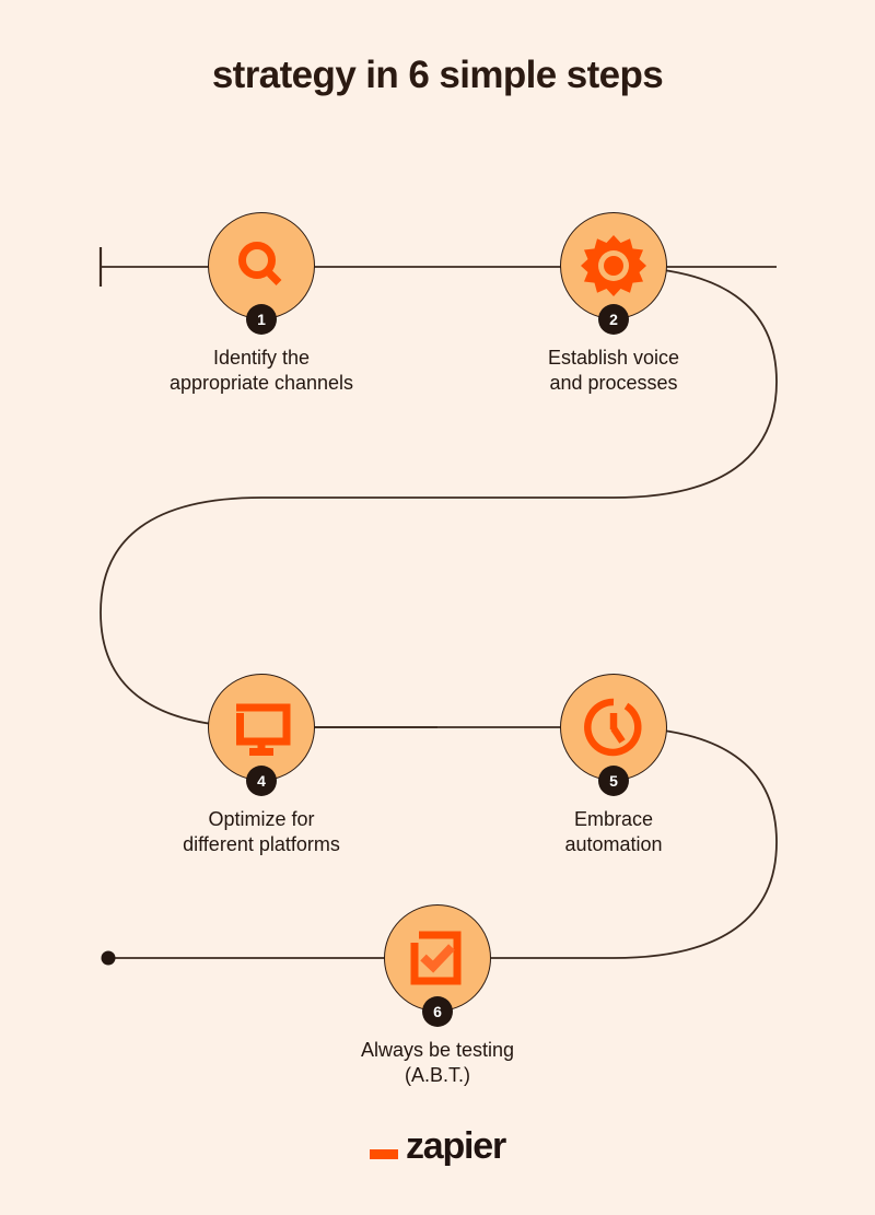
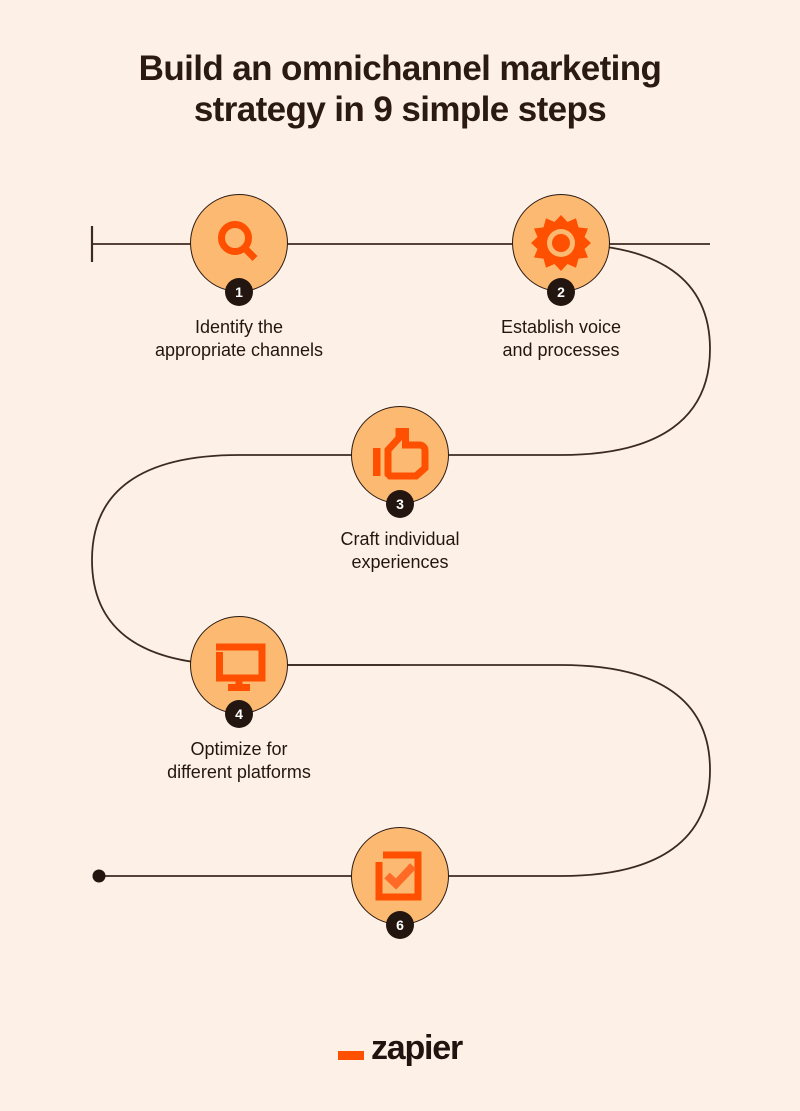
+ Build an omnichannel marketing
- strategy in 6 simple steps
+ strategy in 9 simple steps
  1
  Identify the
  appropriate channels
  2
  Establish voice
  and processes
+ 3
+ Craft individual
+ experiences
  4
  Optimize for
  different platforms
- 5
- Embrace
- automation
  6
- Always be testing
- (A.B.T.)
  zapier
